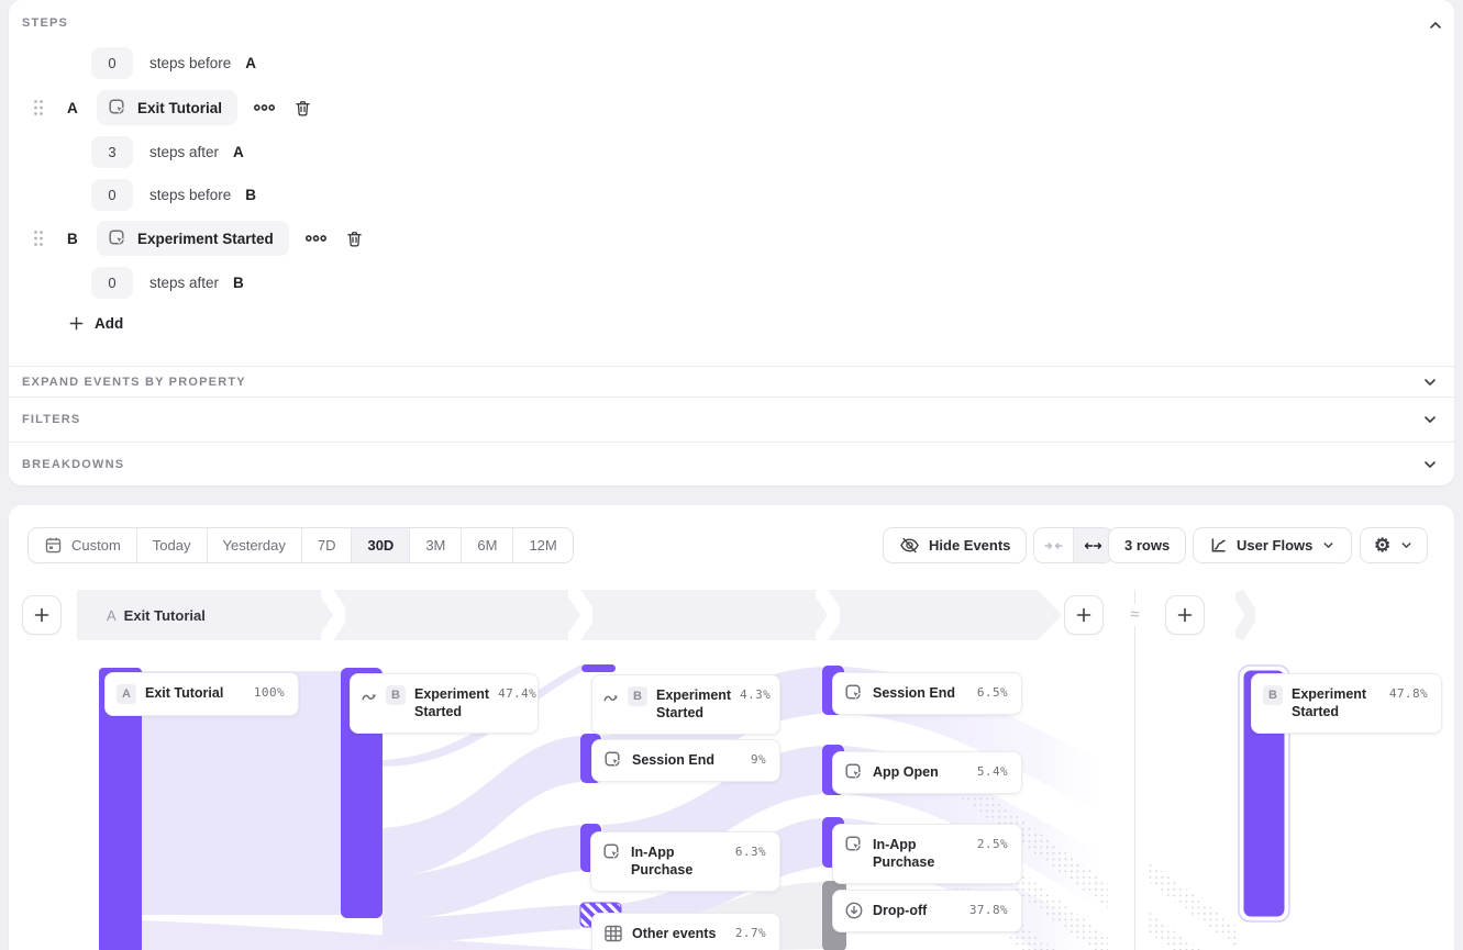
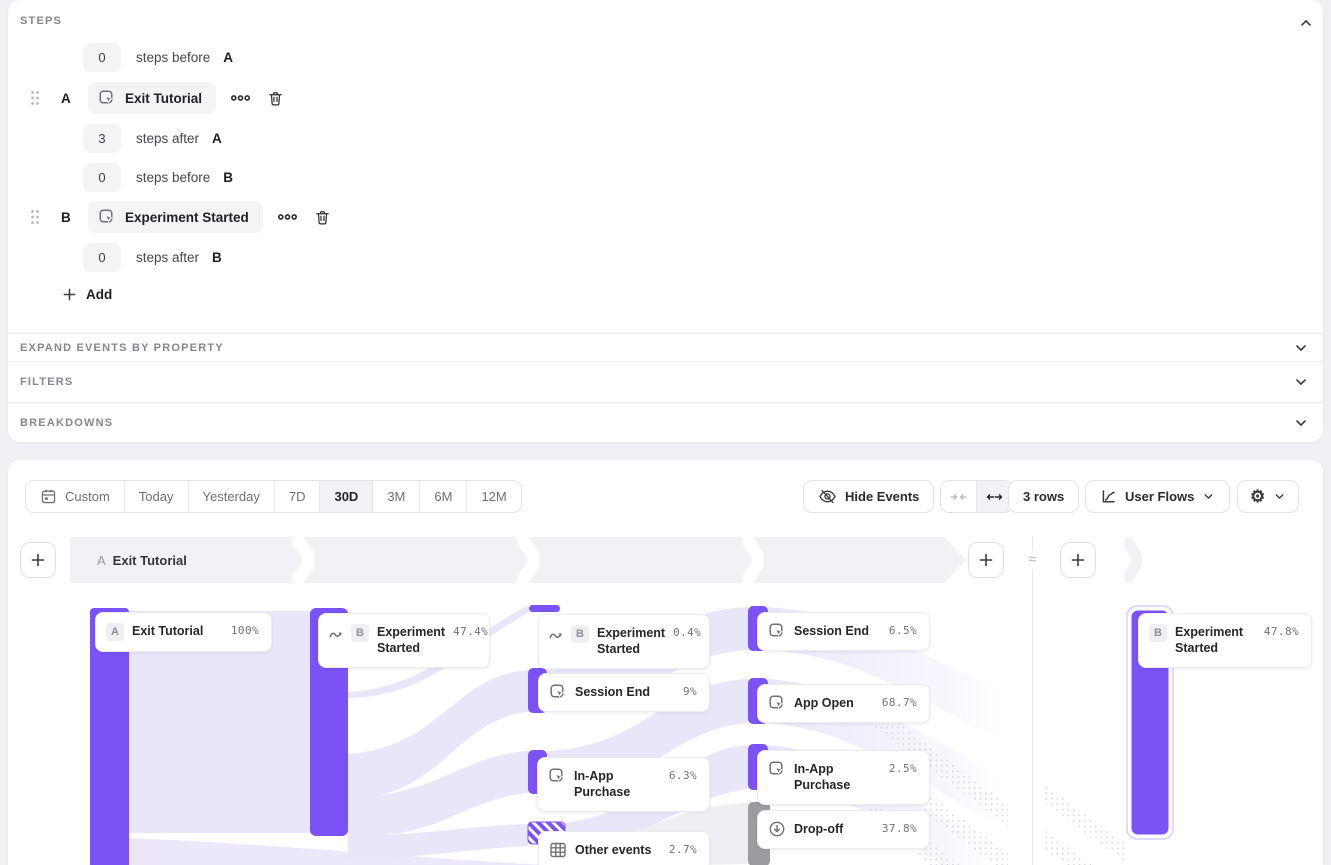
  STEPS
  0
  steps before
  A
  A
  Exit Tutorial
  3
  steps after
  A
  0
  steps before
  B
  B
  Experiment Started
  0
  steps after
  B
  Add
  EXPAND EVENTS BY PROPERTY
  FILTERS
  BREAKDOWNS
  Custom
  Today
  Yesterday
  7D
  30D
  3M
  6M
  12M
  Hide Events
  3 rows
  User Flows
  ⚙
  A Exit Tutorial
  ≈
  A
  Exit Tutorial
  100%
  B
  Experiment Started
  47.4%
  B
  Experiment Started
- 4.3%
+ 0.4%
  Session End
  9%
  In-App Purchase
  6.3%
  Other events
  2.7%
  Session End
  6.5%
  App Open
- 5.4%
+ 68.7%
  In-App Purchase
  2.5%
  Drop-off
  37.8%
  B
  Experiment Started
  47.8%
